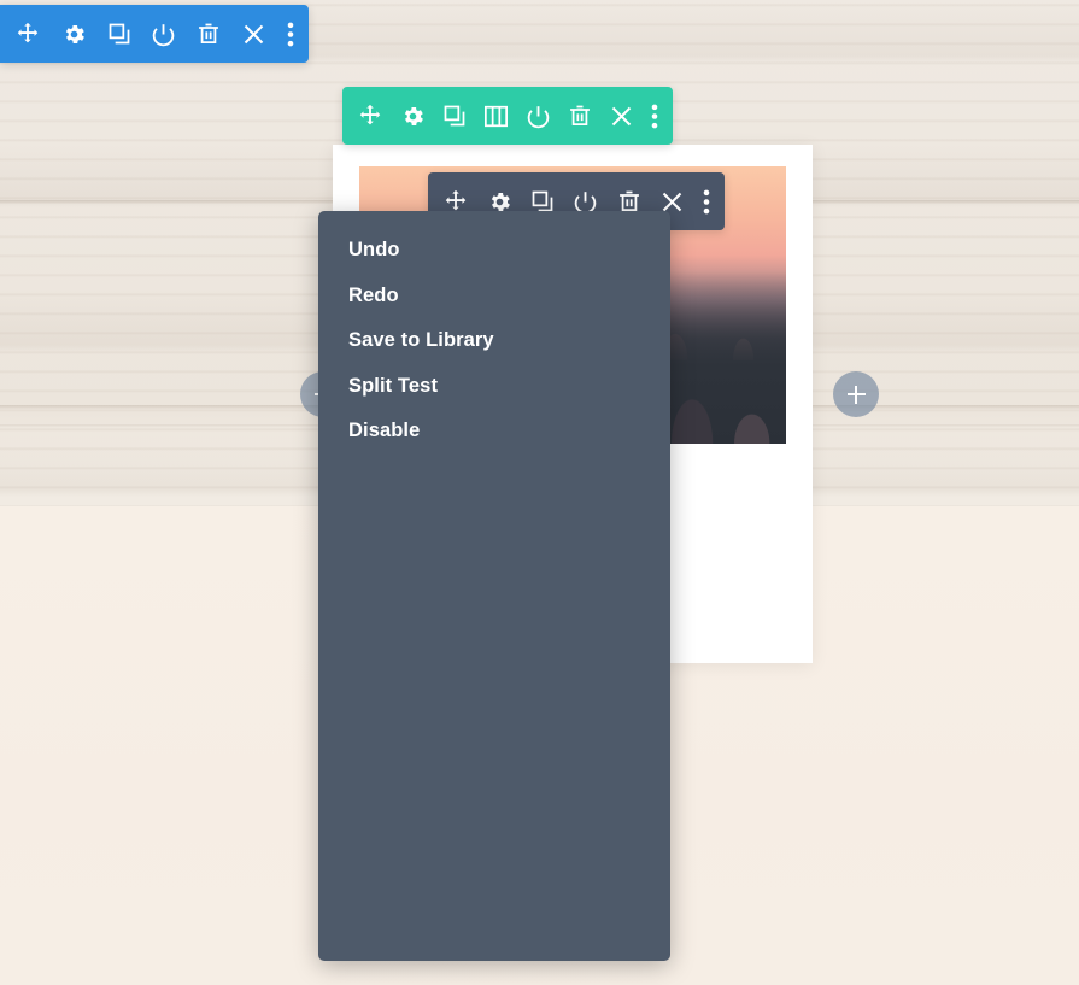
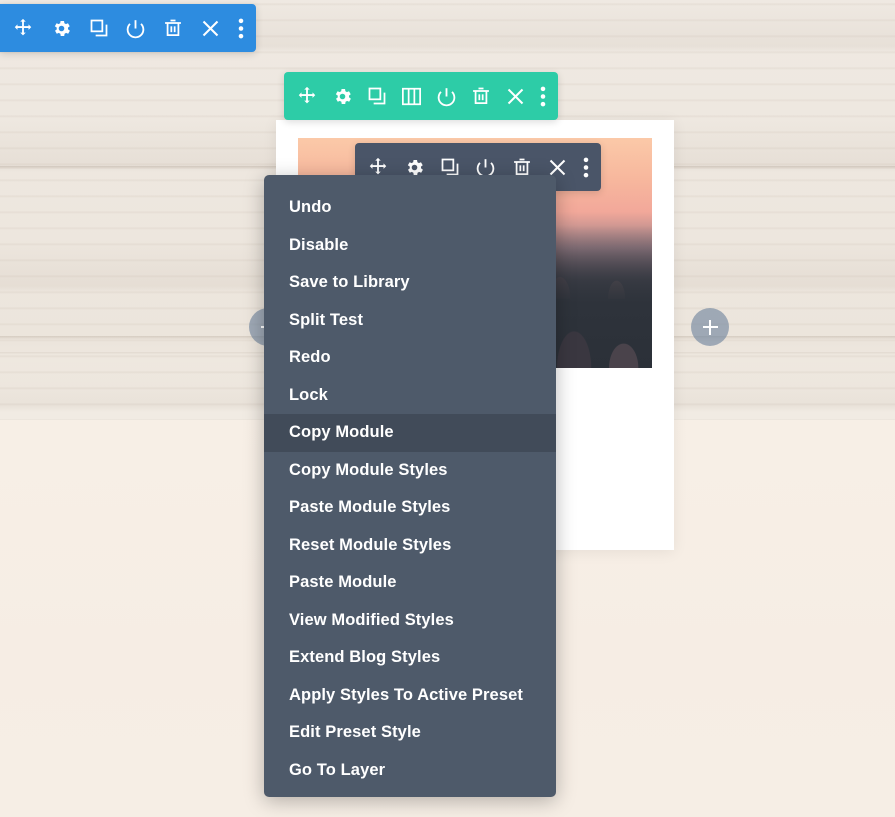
  Undo
- Redo
+ Disable
  Save to Library
  Split Test
- Disable
+ Redo
+ Lock
+ Copy Module
+ Copy Module Styles
+ Paste Module Styles
+ Reset Module Styles
+ Paste Module
+ View Modified Styles
+ Extend Blog Styles
+ Apply Styles To Active Preset
+ Edit Preset Style
+ Go To Layer
